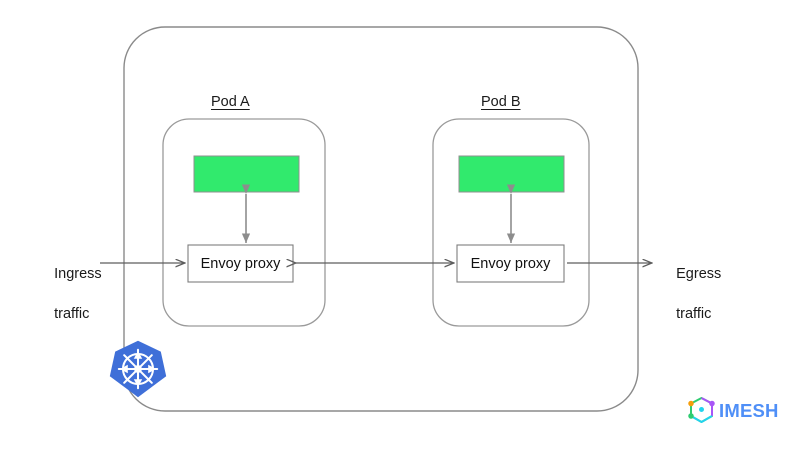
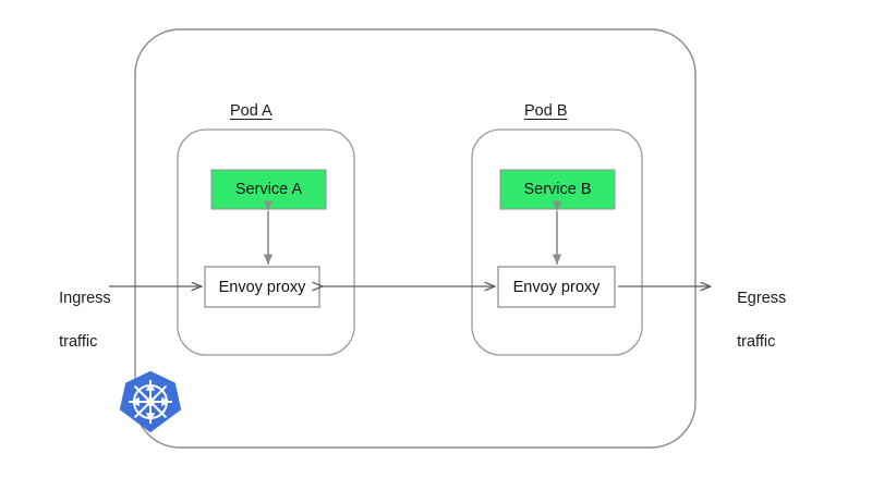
  Pod A
  Pod B
+ Service A
+ Service B
  Envoy proxy
  Envoy proxy
  Ingress
  traffic
  Egress
  traffic
- IMESH
